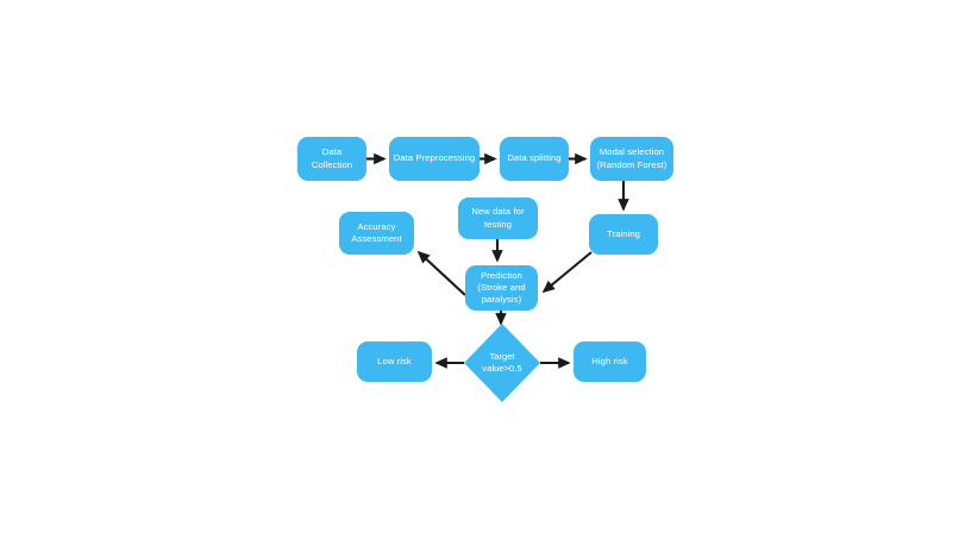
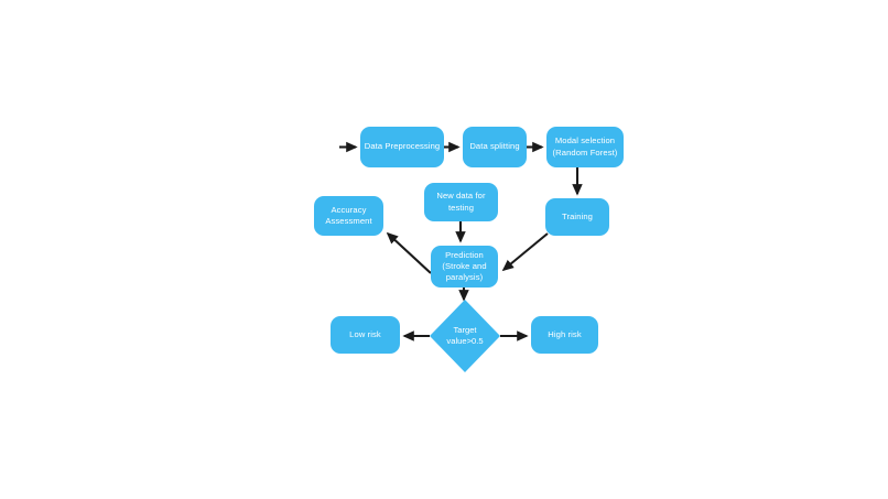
- Data Collection
  Data Preprocessing
  Data splitting
  Modal selection
  (Random Forest)
  Training
  New data for
  testing
  Accuracy
  Assessment
  Prediction
  (Stroke and
  paralysis)
  Target
  value>0.5
  Low risk
  High risk
